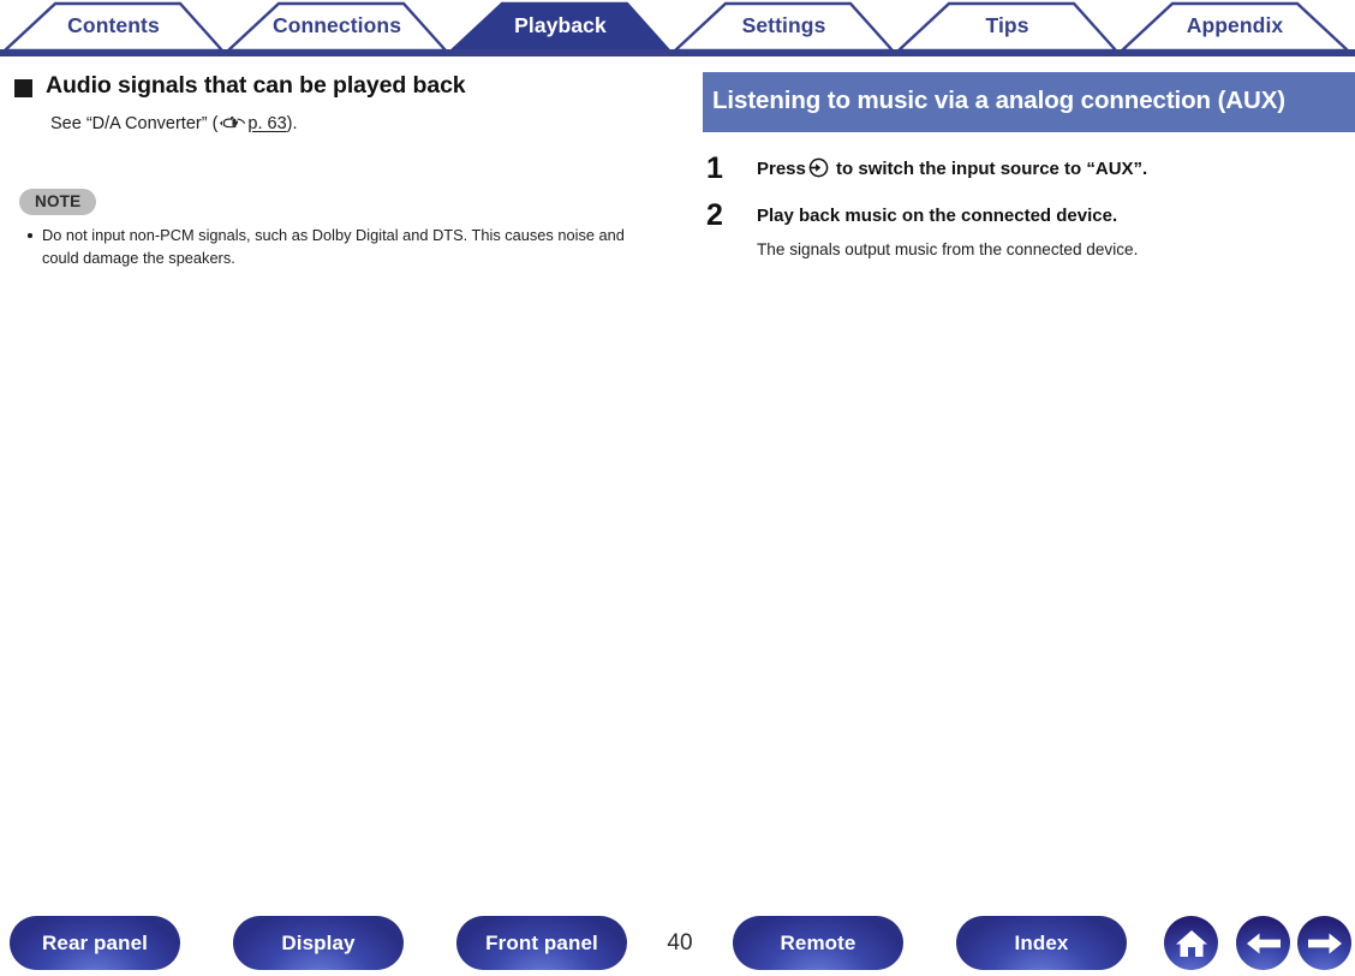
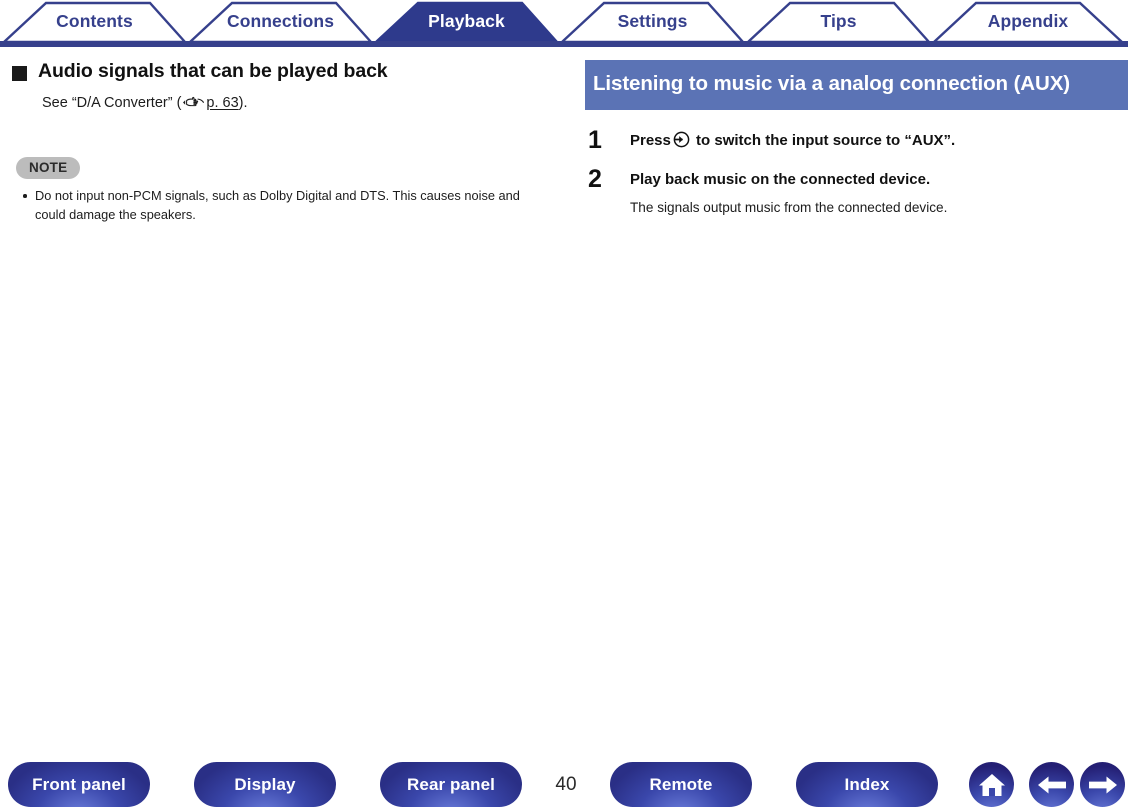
  Contents
  Connections
  Playback
  Settings
  Tips
  Appendix
  Audio signals that can be played back
  See “D/A Converter” ( p. 63).
  NOTE
  Do not input non-PCM signals, such as Dolby Digital and DTS. This causes noise and could damage the speakers.
  Listening to music via a analog connection (AUX)
  1
  Press to switch the input source to “AUX”.
  2
  Play back music on the connected device.
  The signals output music from the connected device.
- Rear panel
+ Front panel
  Display
- Front panel
+ Rear panel
  40
  Remote
  Index
